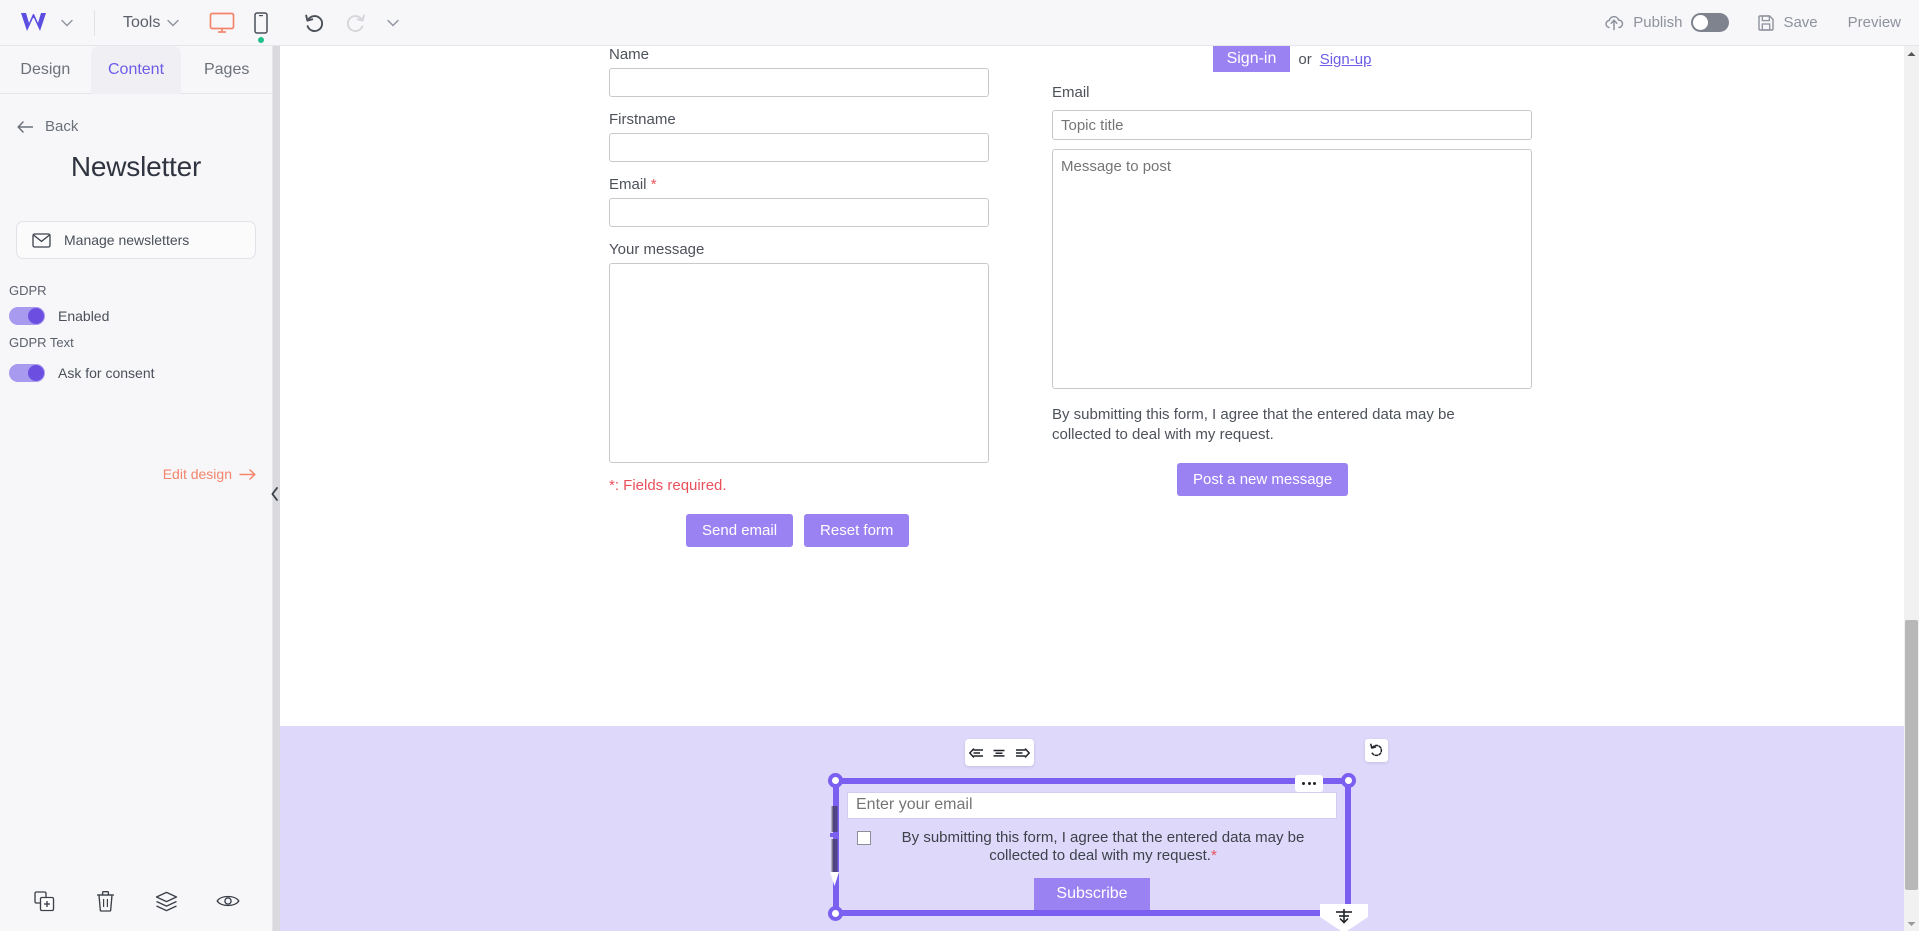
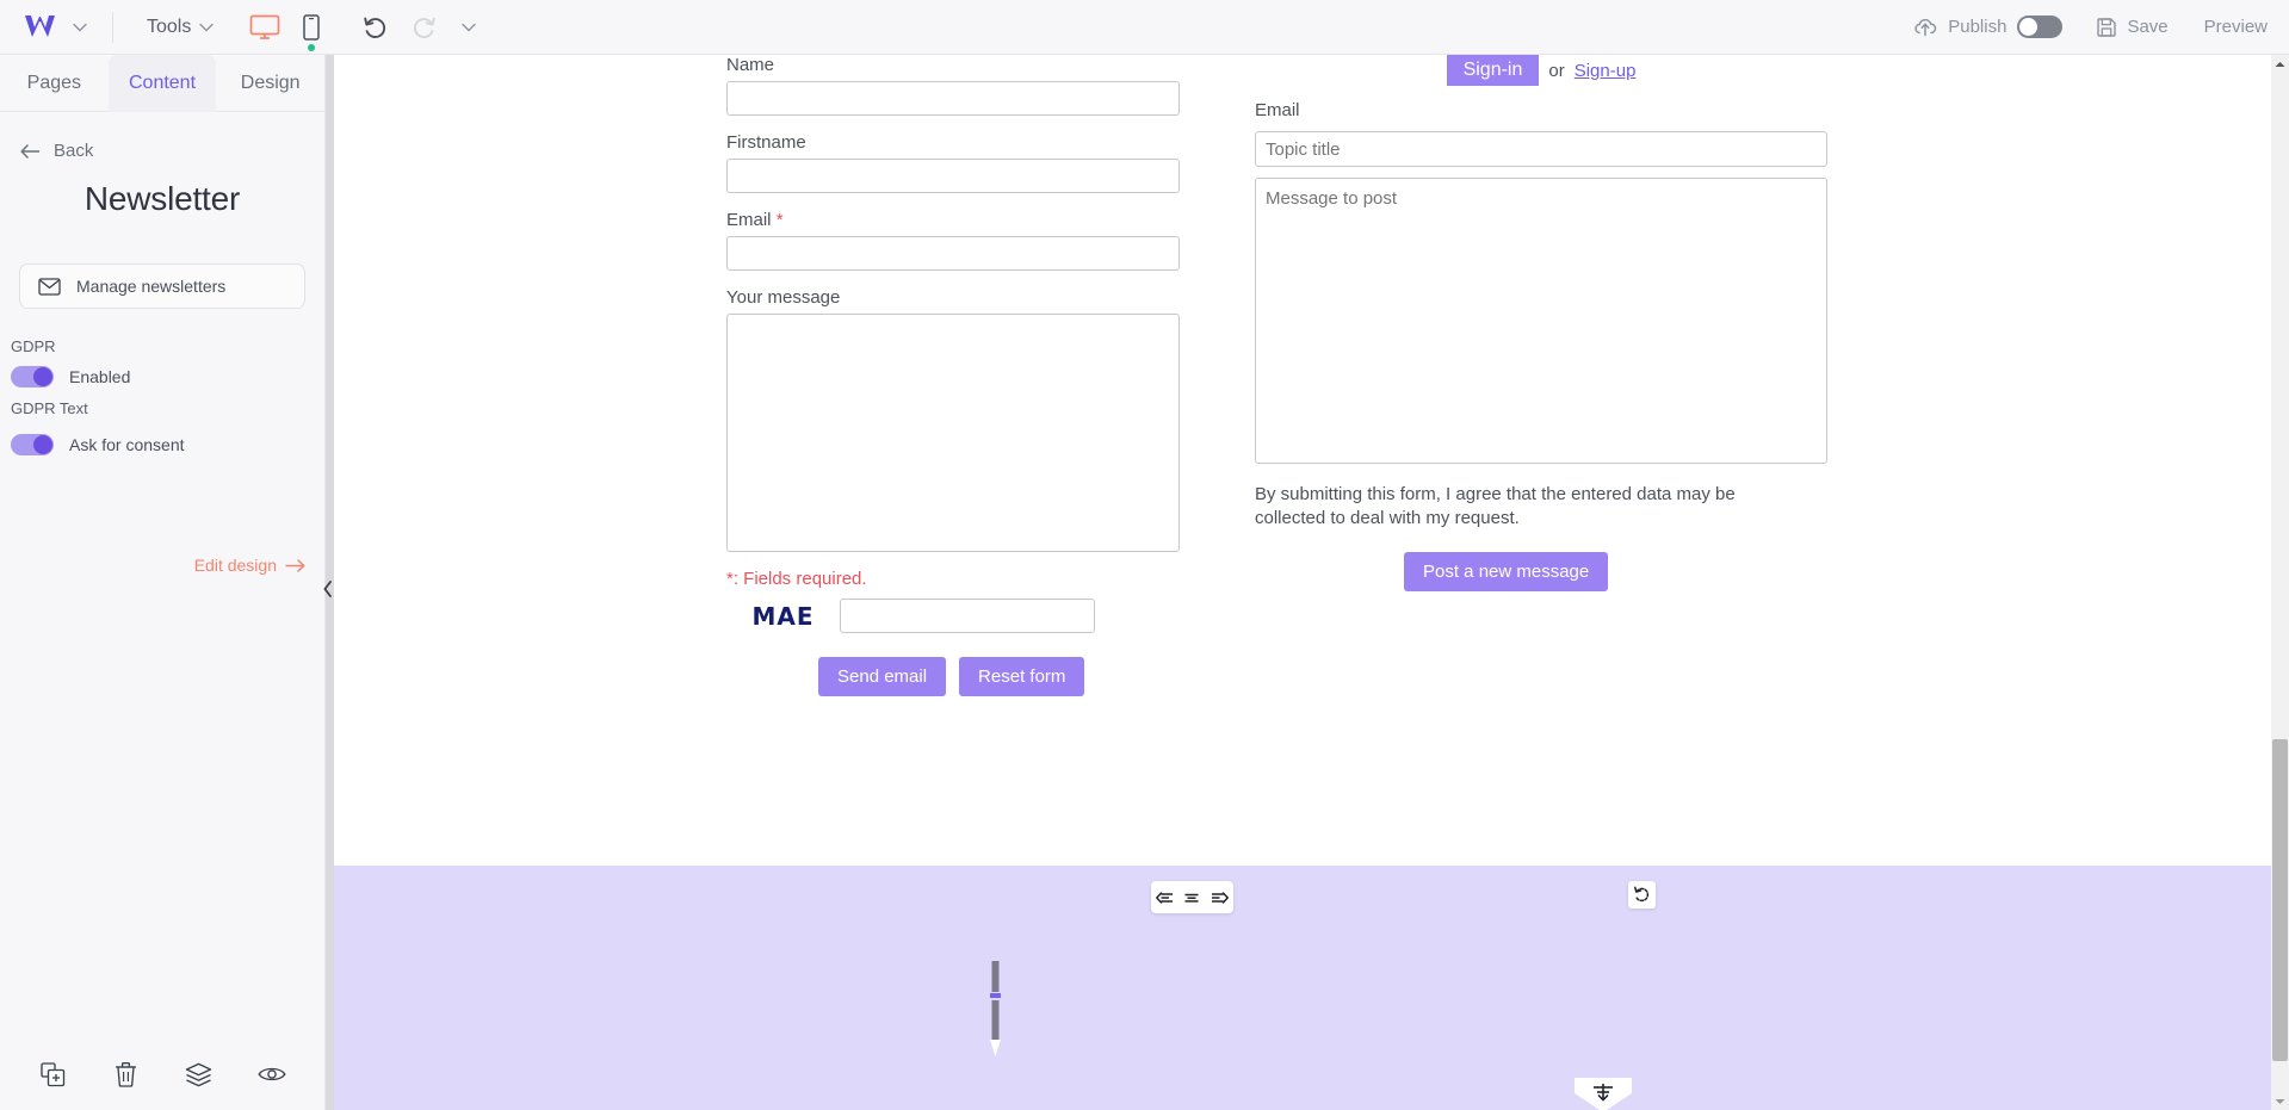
  Tools
  Publish
  Save
  Preview
- Design
+ Pages
  Content
- Pages
+ Design
  Back
  Newsletter
  Manage newsletters
  GDPR
  Enabled
  GDPR Text
  Ask for consent
  Edit design
  Name
  Firstname
  Email *
  Your message
  *: Fields required.
+ MAE
  Send email
  Reset form
  Sign-in
  or
  Sign-up
  Email
  Topic title Message to post
  By submitting this form, I agree that the entered data may be collected to deal with my request.
  Post a new message
- Enter your email
- By submitting this form, I agree that the entered data may be collected to deal with my request.*
- Subscribe
